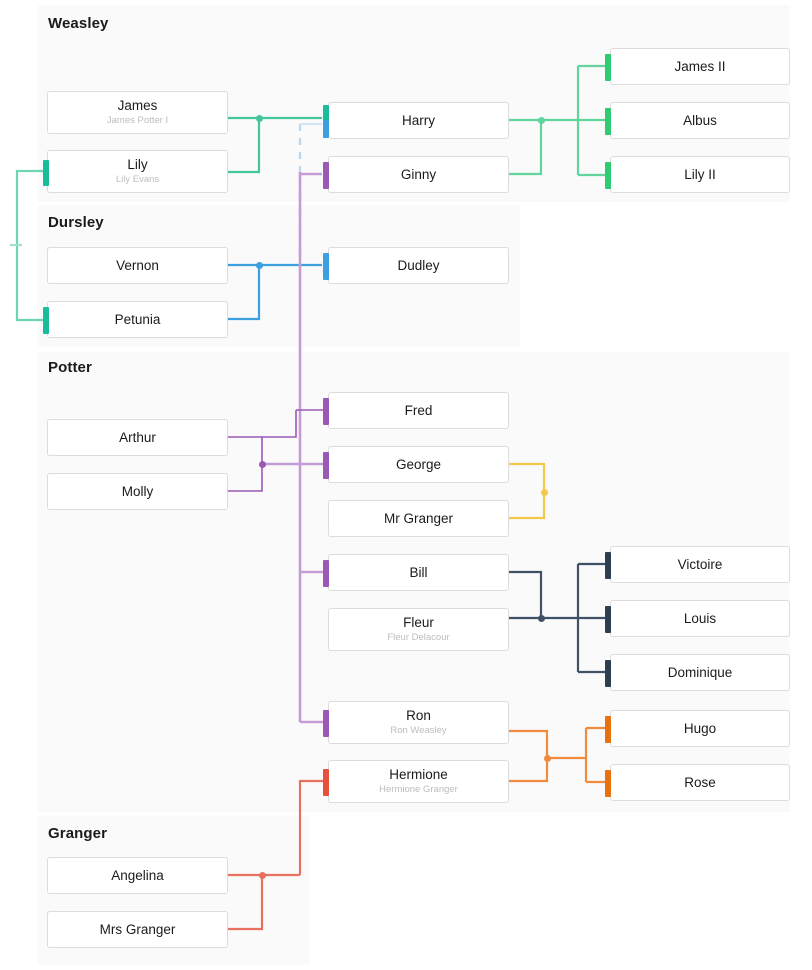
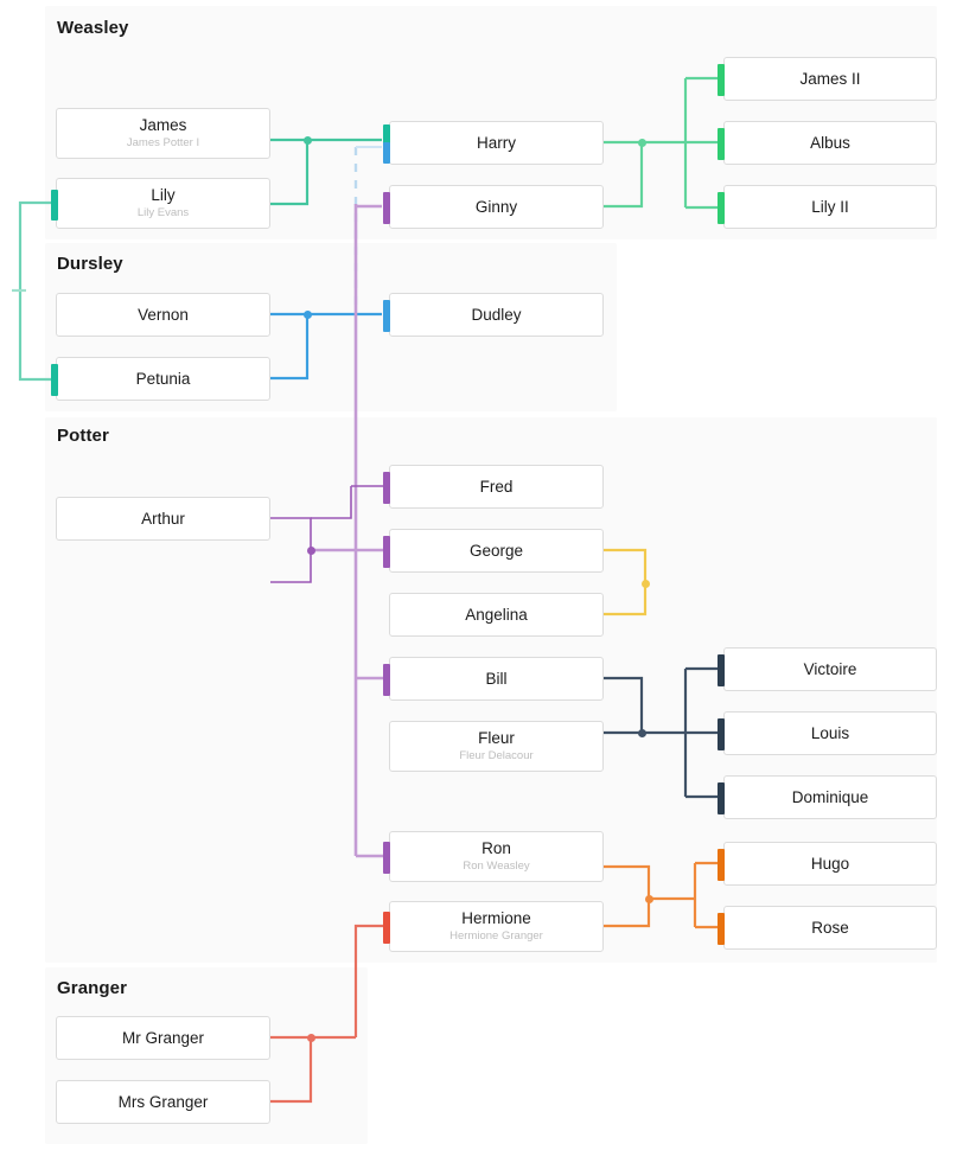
  Weasley
  Dursley
  Potter
  Granger
  James
  James Potter I
  Lily
  Lily Evans
  Harry
  Ginny
  James II
  Albus
  Lily II
  Vernon
  Petunia
  Dudley
  Arthur
- Molly
  Fred
  George
- Mr Granger
+ Angelina
  Bill
  Fleur
  Fleur Delacour
  Victoire
  Louis
  Dominique
  Ron
  Ron Weasley
  Hermione
  Hermione Granger
  Hugo
  Rose
- Angelina
+ Mr Granger
  Mrs Granger
